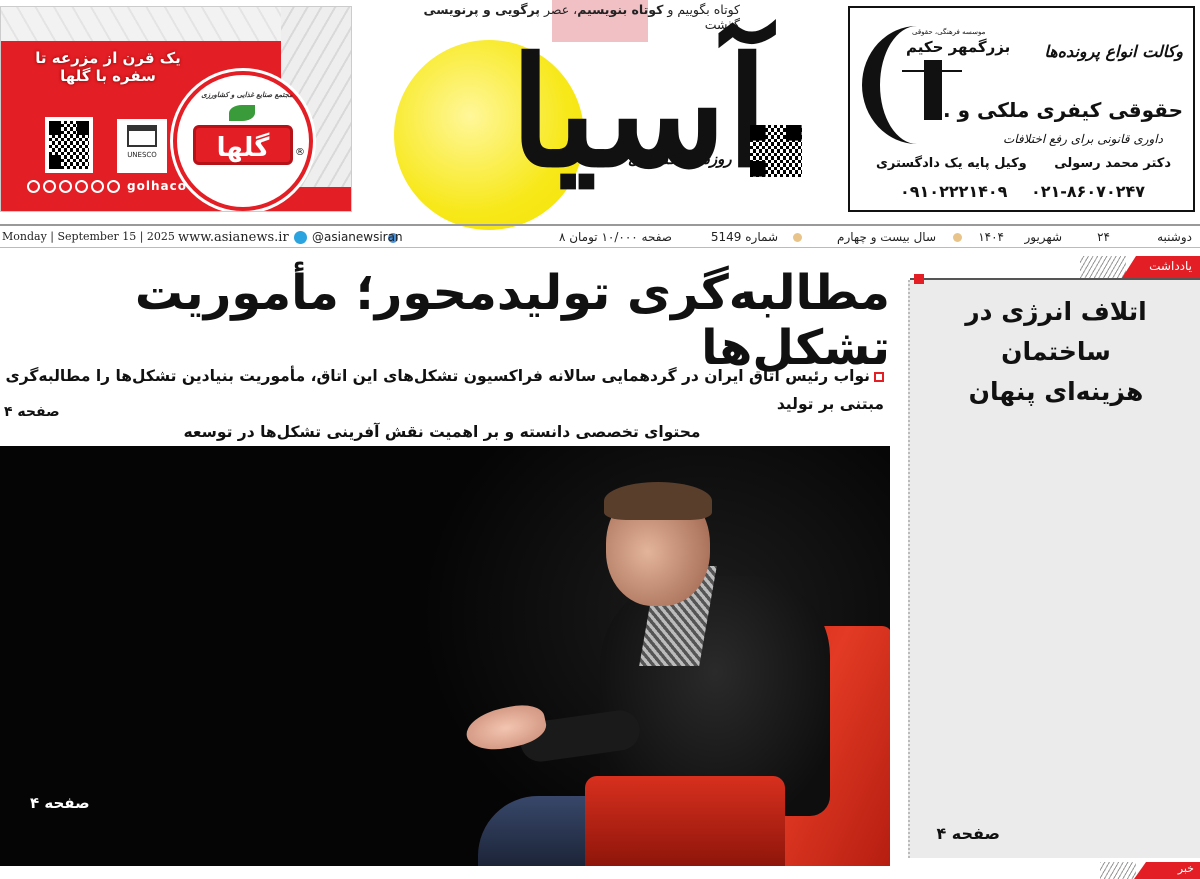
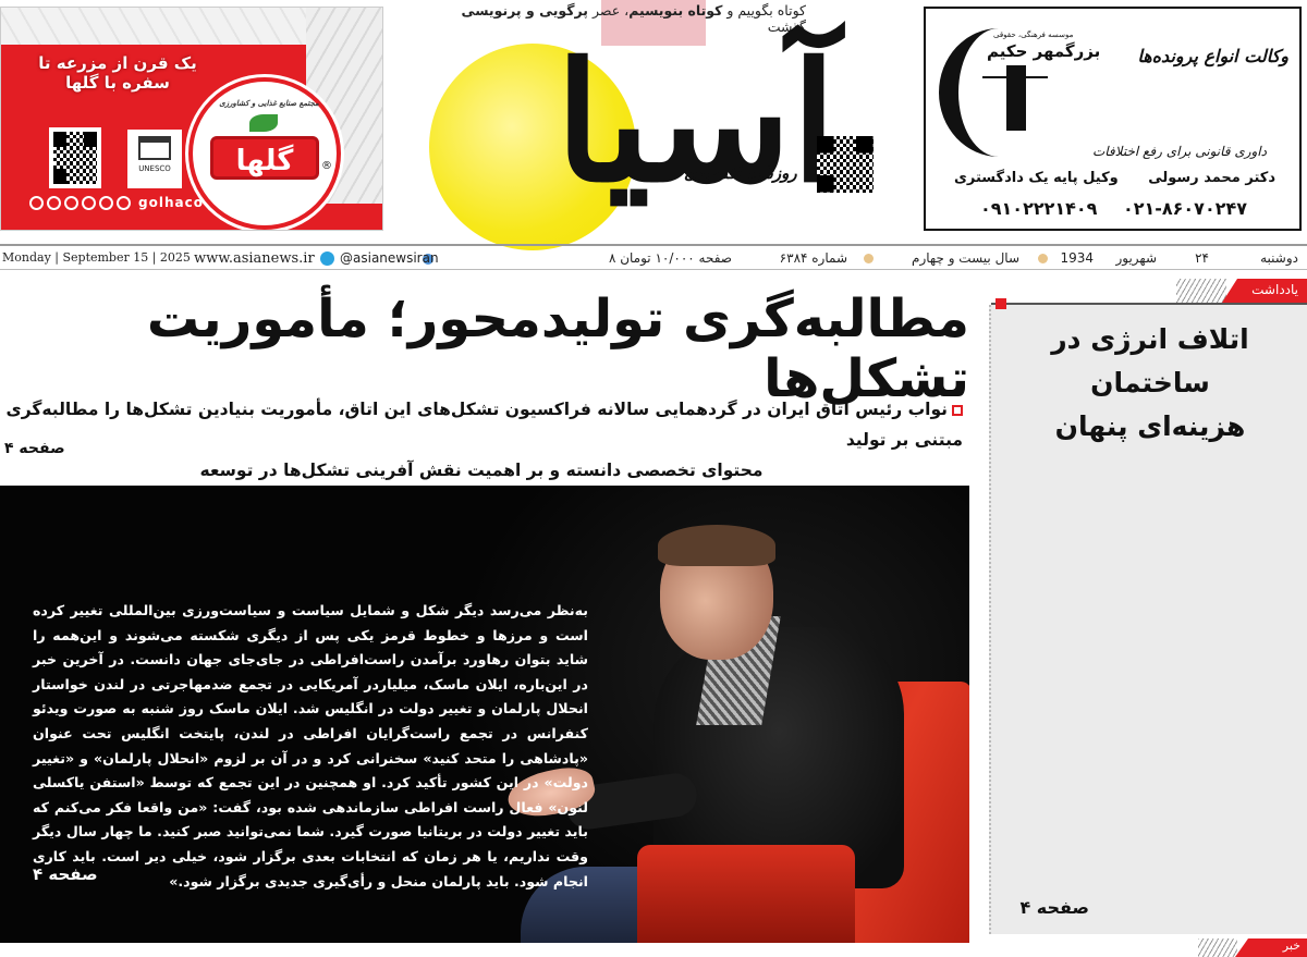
  یک قرن از مزرعه تا سفره با گلها
  مجتمع صنایع غذایی و کشاورزی
  گلها
  ®
  UNESCO
  golhaco
  کوتاه بگوییم و کوتاه بنویسیم، عصر پرگویی و پرنویسی گذشت
  آسیا
  روزنام اقتصدی
  موسسه فرهنگی، حقوقی
  بزرگمهر حکیم
  وکالت انواع پروندهها
- حقوقی کیفری ملکی و ...
  داوری قانونی برای رفع اختلافات
  دکتر محمد رسولی
  وکیل پایه یک دادگستری
  ۰۲۱-۸۶۰۷۰۲۴۷
  ۰۹۱۰۲۲۲۱۴۰۹
  دوشنبه
  ۲۴
  شهریور
- ۱۴۰۴
+ 1934
  سال بیست و چهارم
- شماره 5149
+ شماره ۶۳۸۴
  ۸ صفحه ۱۰/۰۰۰ تومان
  @asianewsiran
  www.asianews.ir
  Monday | September 15 | 2025
  مطالبهگری تولیدمحور؛ مأموریت تشکل‌ها
  نواب رئیس اتاق ایران در گردهمایی سالانه فراکسیون تشکل‌های این اتاق، مأموریت بنیادین تشکل‌ها را مطالبه‌گری مبتنی بر تولید
  محتوای تخصصی دانسته و بر اهمیت نقش آفرینی تشکل‌ها در توسعه
  صفحه ۴
+ به‌نظر می‌رسد دیگر شکل و شمایل سیاست و سیاست‌ورزی بین‌المللی تغییر کرده است و مرزها و خطوط قرمز یکی پس از دیگری شکسته می‌شوند و این‌همه را شاید بتوان رهاورد برآمدن راست‌افراطی در جای‌جای جهان دانست. در آخرین خبر در این‌باره، ایلان ماسک، میلیاردر آمریکایی در تجمع ضدمهاجرتی در لندن خواستار انحلال پارلمان و تغییر دولت در انگلیس شد. ایلان ماسک روز شنبه به صورت ویدئو کنفرانس در تجمع راست‌گرایان افراطی در لندن، پایتخت انگلیس تحت عنوان «پادشاهی را متحد کنید» سخنرانی کرد و در آن بر لزوم «انحلال پارلمان» و «تغییر دولت» در این کشور تأکید کرد. او همچنین در این تجمع که توسط «استفن یاکسلی لنون» فعال راست افراطی سازماندهی شده بود، گفت: «من واقعا فکر می‌کنم که باید تغییر دولت در بریتانیا صورت گیرد. شما نمی‌توانید صبر کنید. ما چهار سال دیگر وقت نداریم، یا هر زمان که انتخابات بعدی برگزار شود، خیلی دیر است. باید کاری انجام شود. باید پارلمان منحل و رأی‌گیری جدیدی برگزار شود.»
  صفحه ۴
  یادداشت
  اتلاف انرژی در ساختمان
  هزینه‌ای پنهان
  صفحه ۴
  خبر
